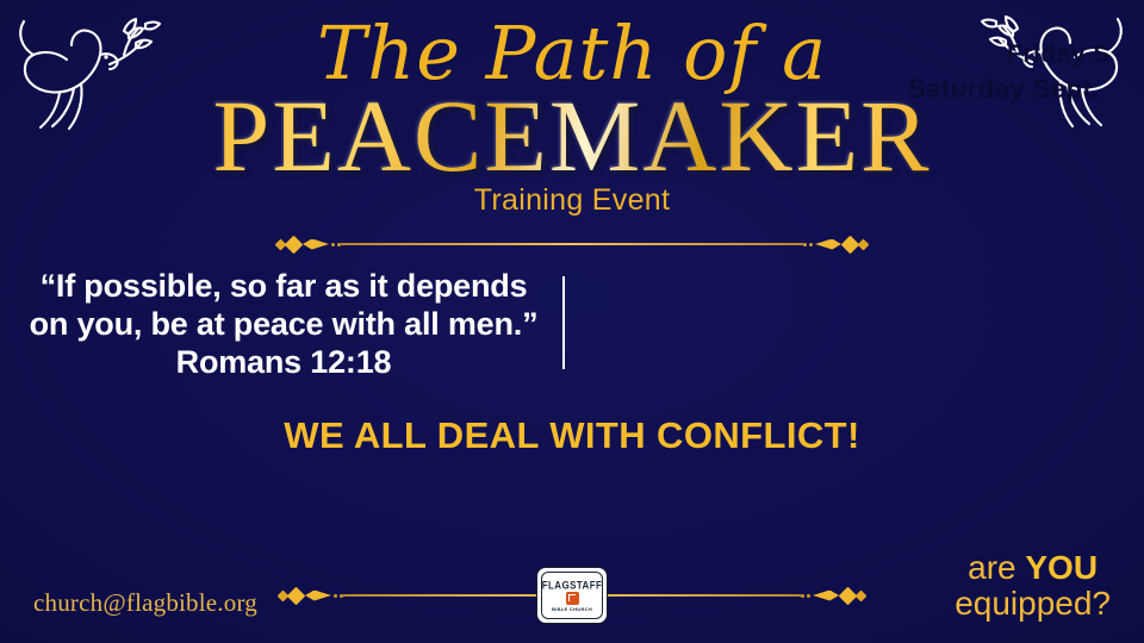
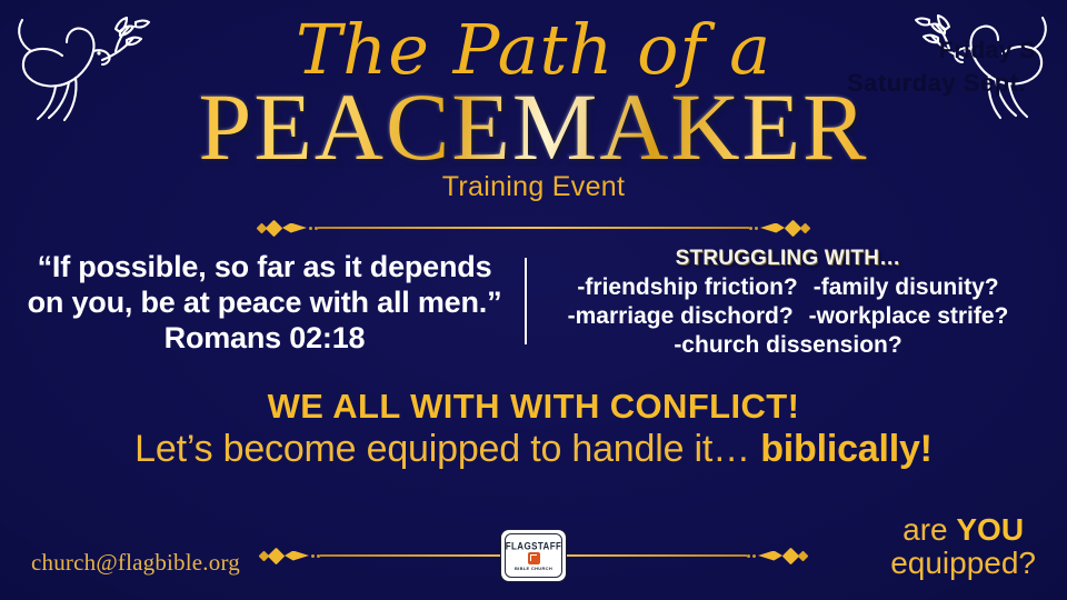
  Friday S
  aturday Sept.
  The Path of a
  PEACEMAKER
  Training Event
- “If possible, so far as it depends on you, be at peace with all men.” Romans 12:18
+ “If possible, so far as it depends on you, be at peace with all men.” Romans 02:18
+ STRUGGLING WITH…
+ -friendship friction?
+ -family disunity?
+ -marriage dischord?
+ -workplace strife?
+ -church dissension?
- WE ALL DEAL WITH CONFLICT!
+ WE ALL WITH WITH CONFLICT!
+ Let’s become equipped to handle it… biblically!
  FLAGSTAFF
  church@flagbible.org
  are YOU
  equipped?
